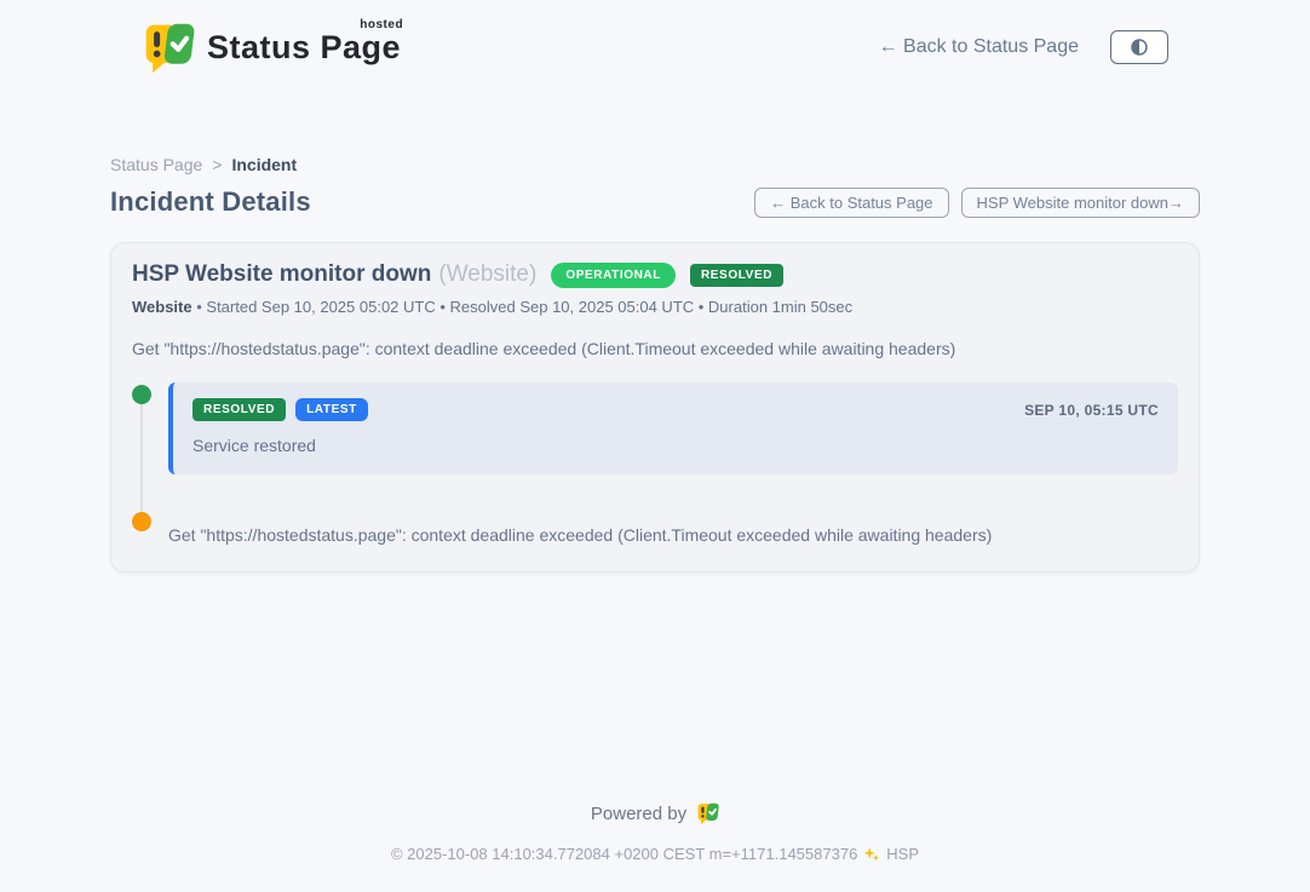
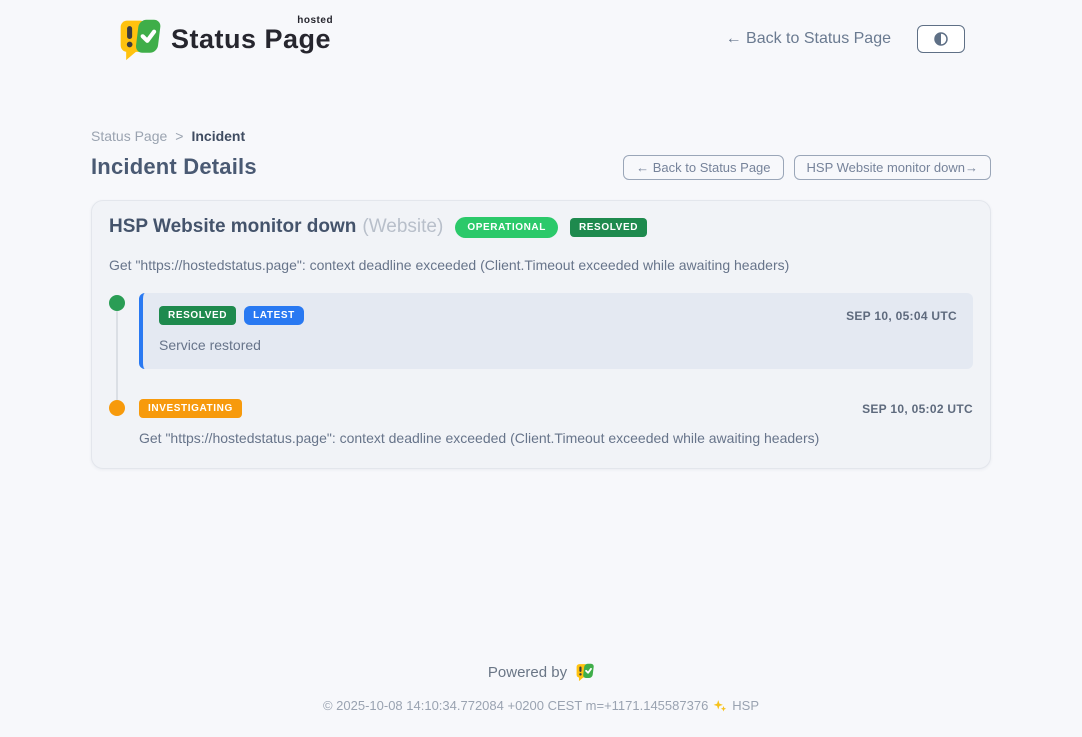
  Status Page
  hosted
  ← Back to Status Page
  Status Page
  >
  Incident
  Incident Details
  ← Back to Status Page
  HSP Website monitor down→
  HSP Website monitor down
  (Website)
  OPERATIONAL
  RESOLVED
- Website • Started Sep 10, 2025 05:02 UTC • Resolved Sep 10, 2025 05:04 UTC • Duration 1min 50sec
  Get "https://hostedstatus.page": context deadline exceeded (Client.Timeout exceeded while awaiting headers)
  RESOLVED
  LATEST
- SEP 10, 05:15 UTC
+ SEP 10, 05:04 UTC
  Service restored
+ INVESTIGATING
+ SEP 10, 05:02 UTC
  Get "https://hostedstatus.page": context deadline exceeded (Client.Timeout exceeded while awaiting headers)
  Powered by
  © 2025-10-08 14:10:34.772084 +0200 CEST m=+1171.145587376
  HSP
